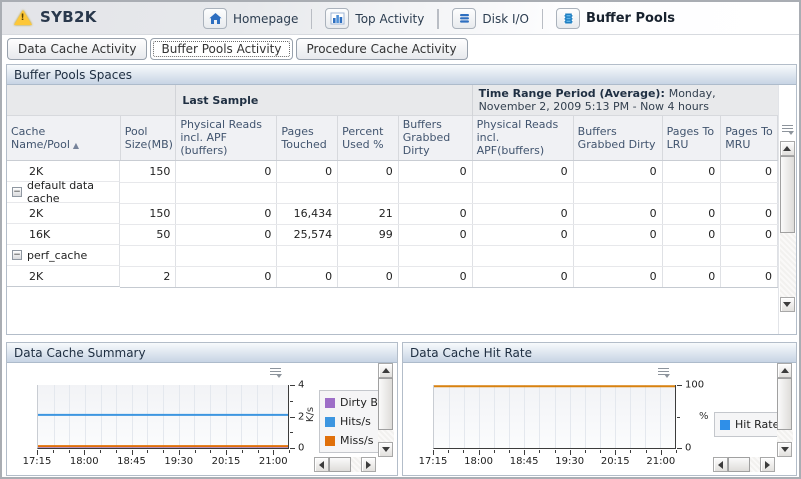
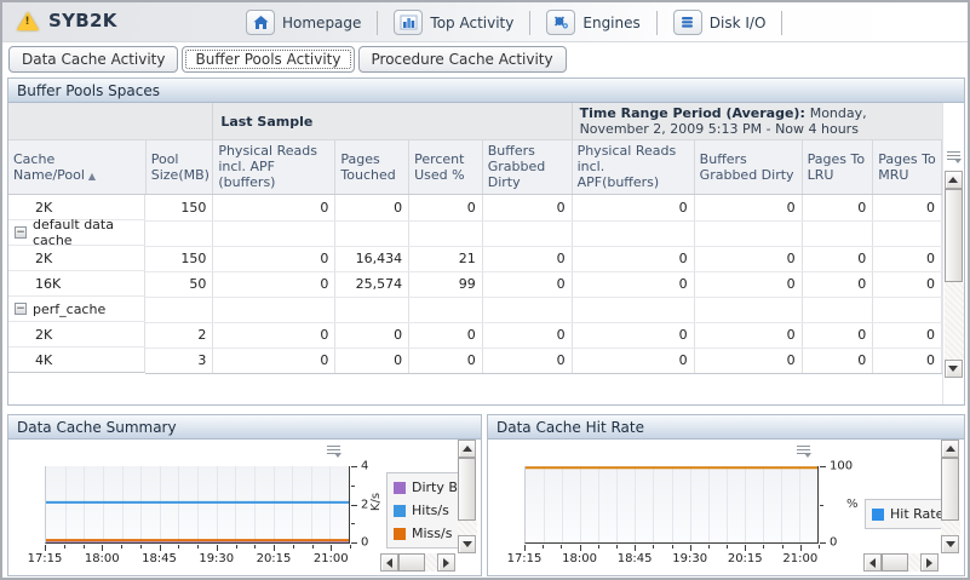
  SYB2K
  Homepage
  Top Activity
+ Engines
  Disk I/O
- Buffer Pools
  Data Cache Activity
  Buffer Pools Activity
  Procedure Cache Activity
  Buffer Pools Spaces
  	Last Sample	Time Range Period (Average): Monday, November 2, 2009 5:13 PM - Now 4 hours
  Cache Name/Pool ▲	Pool Size(MB)	Physical Reads incl. APF (buffers)	Pages Touched	Percent Used %	Buffers Grabbed Dirty	Physical Reads incl. APF(buffers)	Buffers Grabbed Dirty	Pages To LRU	Pages To MRU
  2K		150	0	0	0	0	0	0	0	0
  −default data cache
  2K		150	0	16,434	21	0	0	0	0	0
  16K		50	0	25,574	99	0	0	0	0	0
  − perf_cache
  2K		2	0	0	0	0	0	0	0	0
+ 4K		3	0	0	0	0	0	0	0	0
  Data Cache Summary
  17:15
  18:00
  18:45
  19:30
  20:15
  21:00
  0
  2
  4
  Dirty B
  Hits/s
  Miss/s
  Data Cache Hit Rate
  17:15
  18:00
  18:45
  19:30
  20:15
  21:00
  0
  100
  %
  Hit Rate
